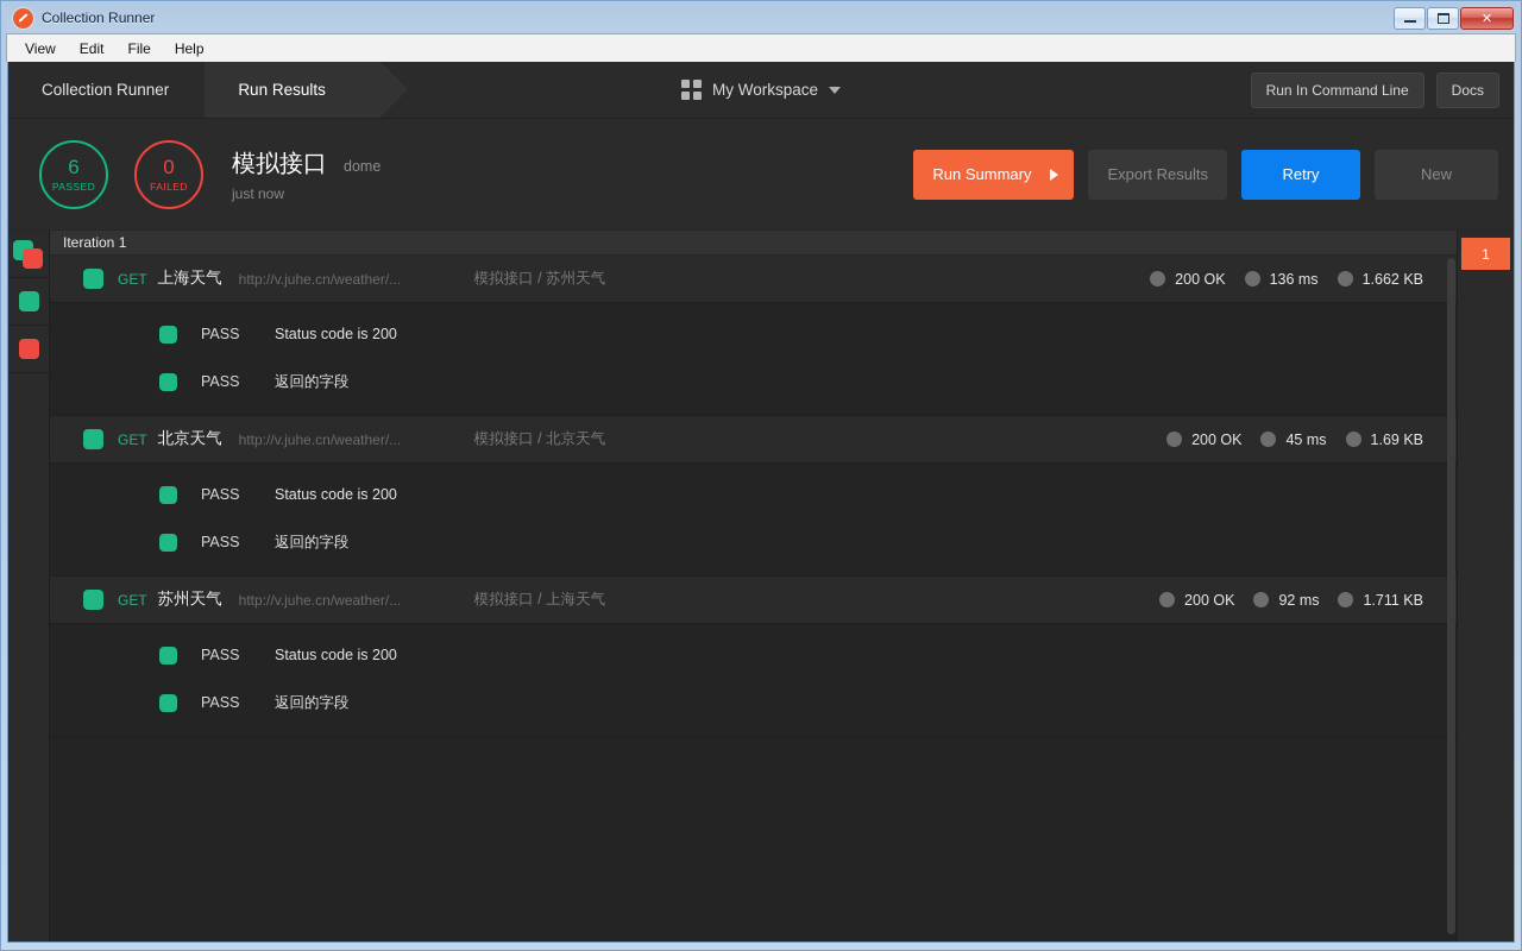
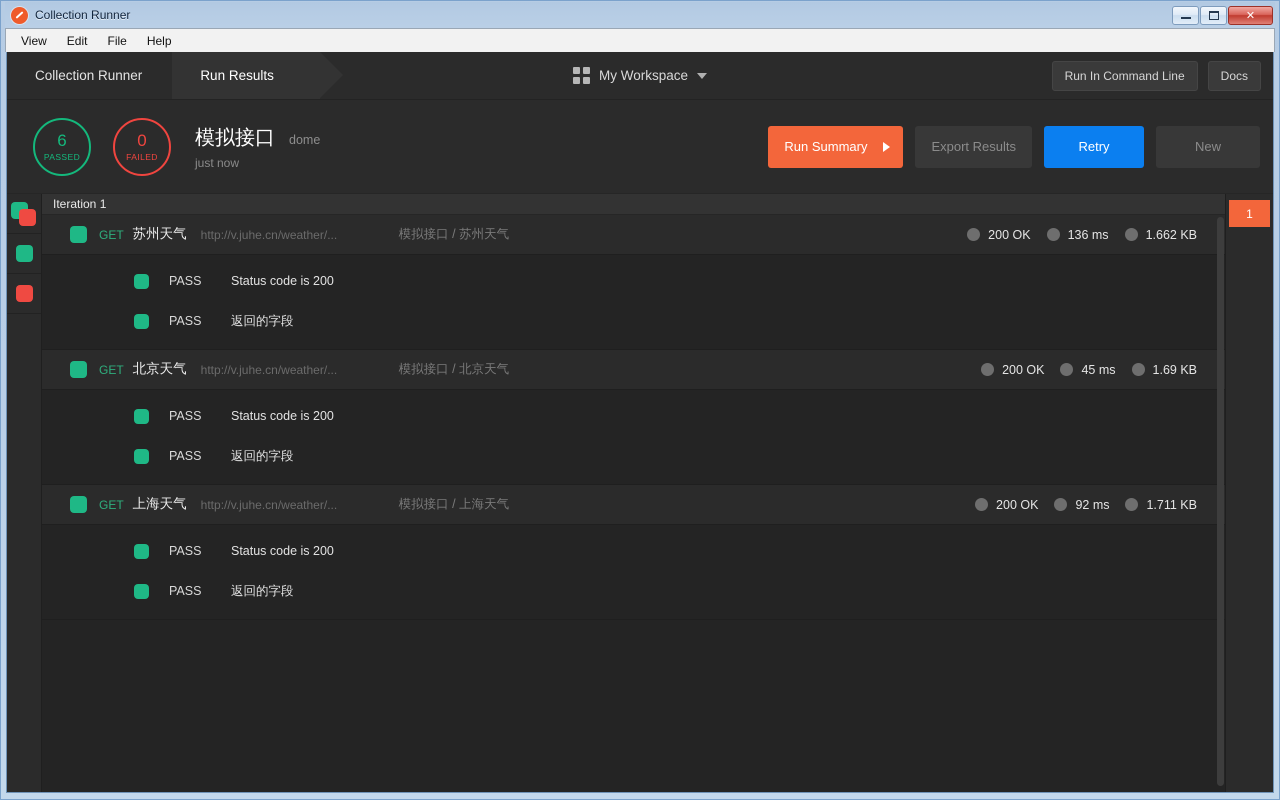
  Collection Runner
  ✕
  View
  Edit
  File
  Help
  Collection Runner
  Run Results
  My Workspace
  Run In Command Line
  Docs
  6
  PASSED
  0
  FAILED
  模拟接口
  dome
  just now
  Run Summary
  Export Results
  Retry
  New
  Iteration 1
  GET
- 上海天气
+ 苏州天气
  http://v.juhe.cn/weather/...
  模拟接口 / 苏州天气
  200 OK
  136 ms
  1.662 KB
  PASS
  Status code is 200
  PASS
  返回的字段
  GET
  北京天气
  http://v.juhe.cn/weather/...
  模拟接口 / 北京天气
  200 OK
  45 ms
  1.69 KB
  PASS
  Status code is 200
  PASS
  返回的字段
  GET
- 苏州天气
+ 上海天气
  http://v.juhe.cn/weather/...
  模拟接口 / 上海天气
  200 OK
  92 ms
  1.711 KB
  PASS
  Status code is 200
  PASS
  返回的字段
  1
